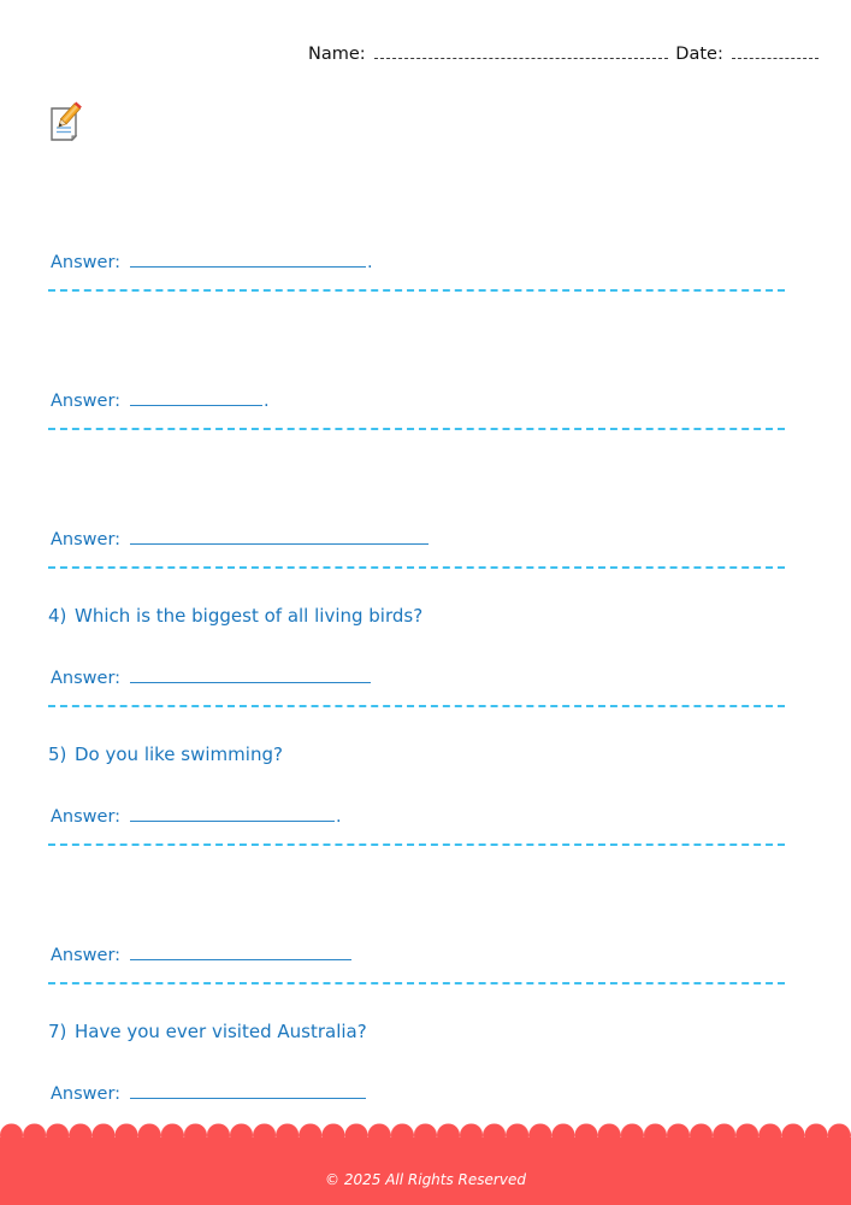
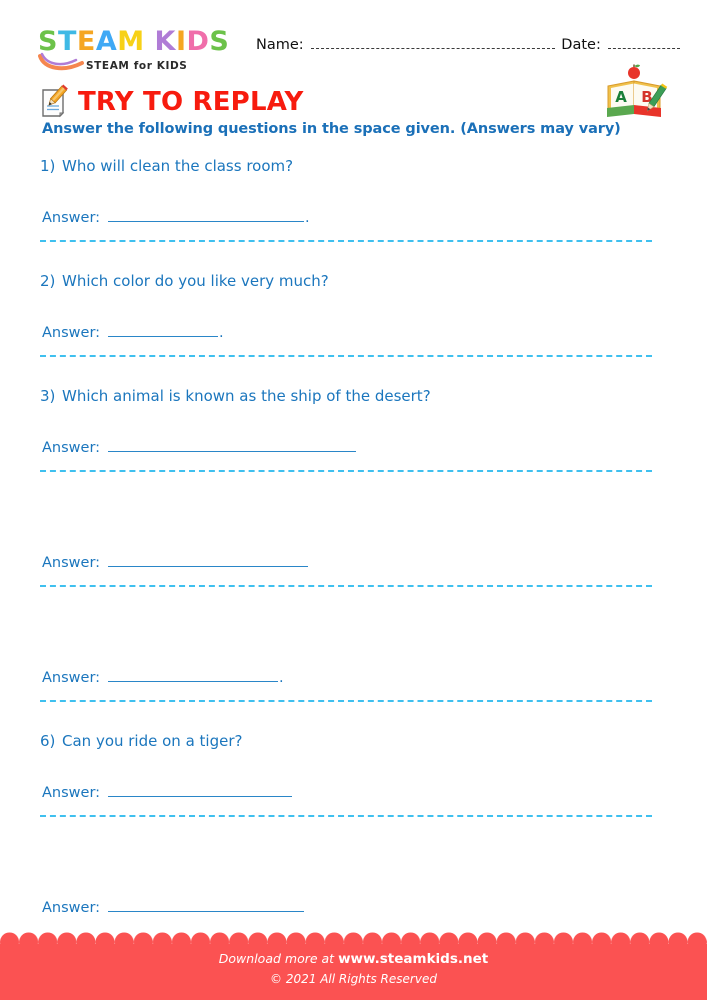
+ STEAM KIDS
+ STEAM for KIDS
  Name:
  Date:
+ TRY TO REPLAY
+ Answer the following questions in the space given. (Answers may vary)
+ A
+ B
+ 1) Who will clean the class room?
  Answer:
  .
+ 2) Which color do you like very much?
  Answer:
  .
+ 3) Which animal is known as the ship of the desert?
  Answer:
- 4) Which is the biggest of all living birds?
  Answer:
- 5) Do you like swimming?
  Answer:
  .
+ 6) Can you ride on a tiger?
  Answer:
- 7) Have you ever visited Australia?
  Answer:
+ Download more at www.steamkids.net
- © 2025 All Rights Reserved
+ © 2021 All Rights Reserved
